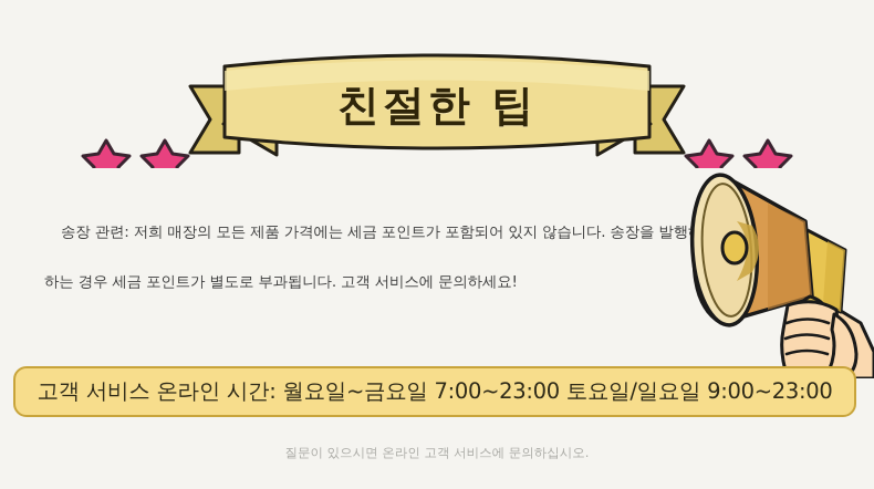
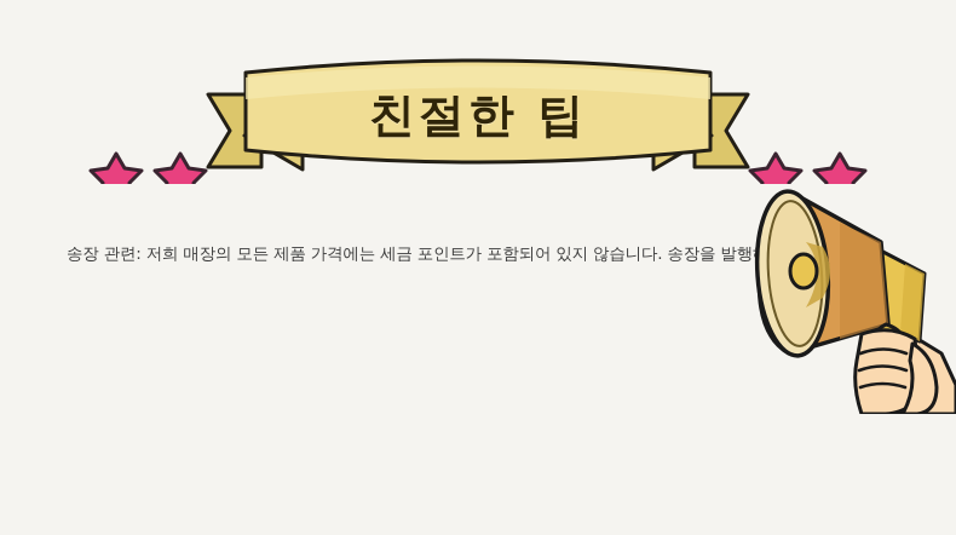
  친절한 팁
  송장 관련: 저희 매장의 모든 제품 가격에는 세금 포인트가 포함되어 있지 않습니다. 송장을 발행
- 하는 경우 세금 포인트가 별도로 부과됩니다. 고객 서비스에 문의하세요!
- 고객 서비스 온라인 시간: 월요일~금요일 7:00~23:00 토요일/일요일 9:00~23:00
- 질문이 있으시면 온라인 고객 서비스에 문의하십시오.
